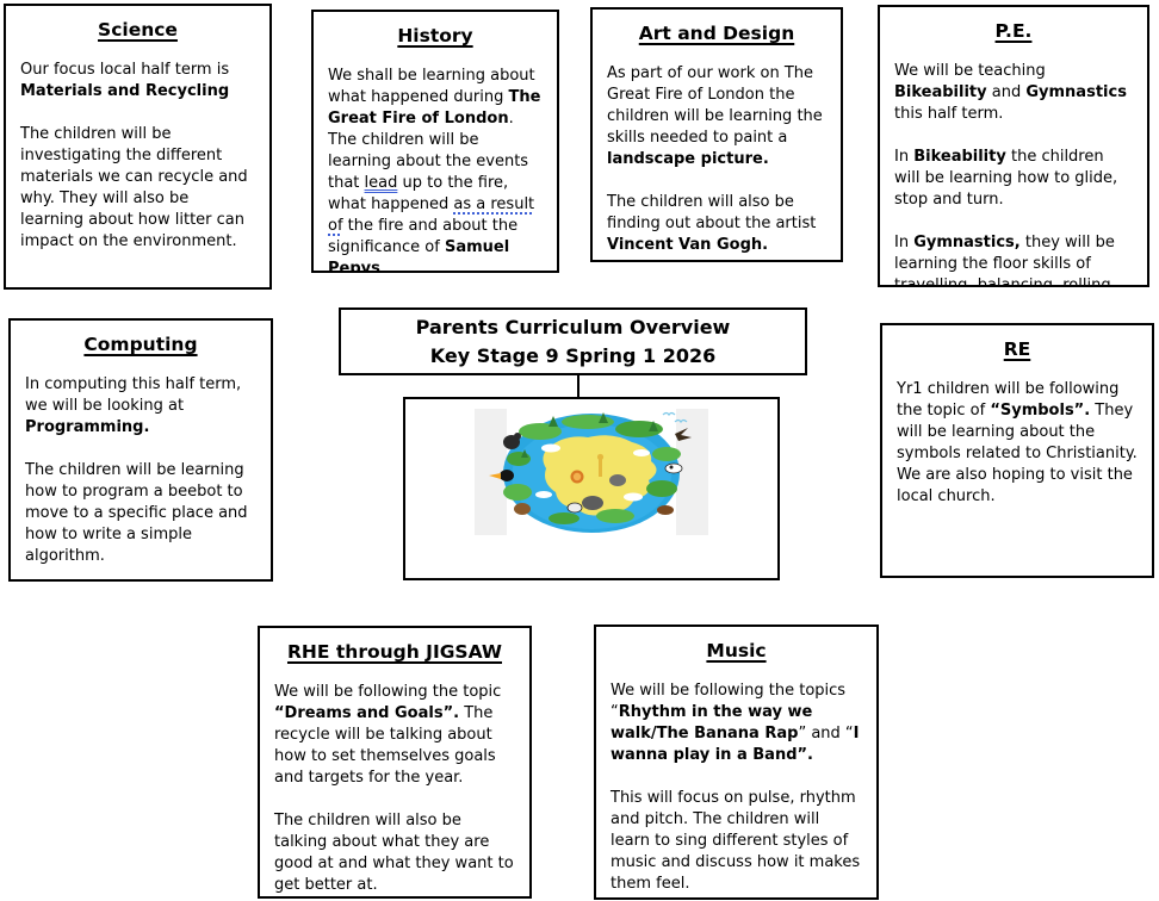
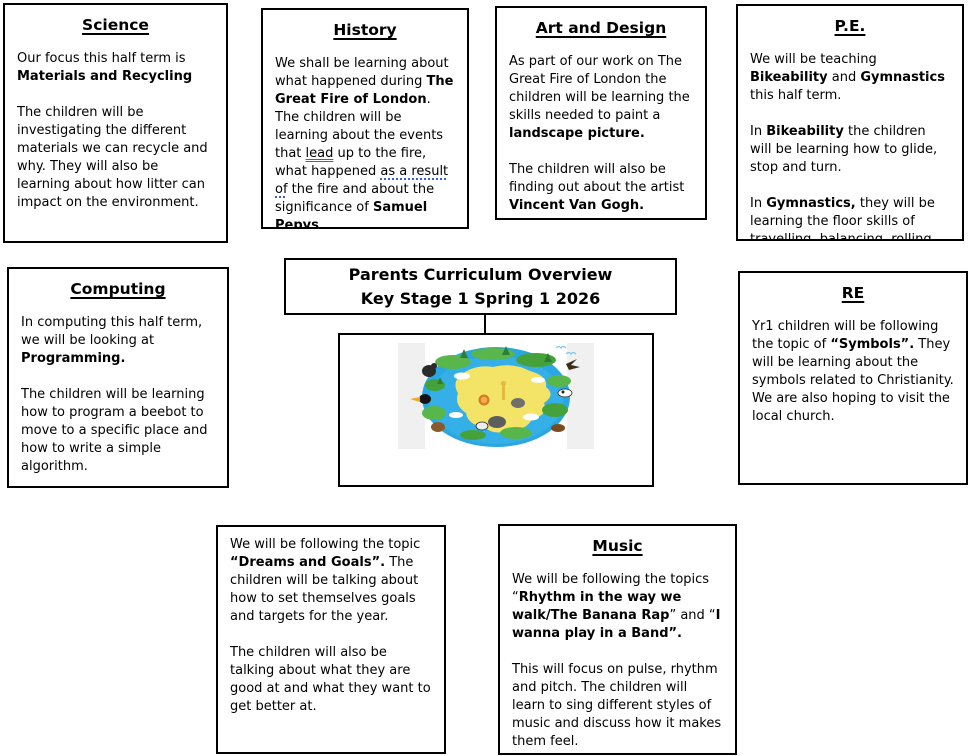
  Science
- Our focus local half term is Materials and Recycling
+ Our focus this half term is Materials and Recycling
  The children will be investigating the different materials we can recycle and why. They will also be learning about how litter can impact on the environment.
  History
  We shall be learning about what happened during The Great Fire of London. The children will be learning about the events that lead up to the fire, what happened as a result of the fire and about the significance of Samuel Pepys.
  Art and Design
  As part of our work on The Great Fire of London the children will be learning the skills needed to paint a landscape picture.
  The children will also be finding out about the artist Vincent Van Gogh.
  P.E.
  We will be teaching Bikeability and Gymnastics this half term.
  In Bikeability the children will be learning how to glide, stop and turn.
  Computing
  In computing this half term, we will be looking at Programming.
  The children will be learning how to program a beebot to move to a specific place and how to write a simple algorithm.
  Parents Curriculum Overview
- Key Stage 9 Spring 1 2026
+ Key Stage 1 Spring 1 2026
  RE
  Yr1 children will be following the topic of “Symbols”. They will be learning about the symbols related to Christianity. We are also hoping to visit the local church.
- RHE through JIGSAW
- We will be following the topic “Dreams and Goals”. The recycle will be talking about how to set themselves goals and targets for the year.
+ We will be following the topic “Dreams and Goals”. The children will be talking about how to set themselves goals and targets for the year.
  The children will also be talking about what they are good at and what they want to get better at.
  Music
  We will be following the topics “Rhythm in the way we walk/The Banana Rap” and “I wanna play in a Band”.
  This will focus on pulse, rhythm and pitch. The children will learn to sing different styles of music and discuss how it makes them feel.
